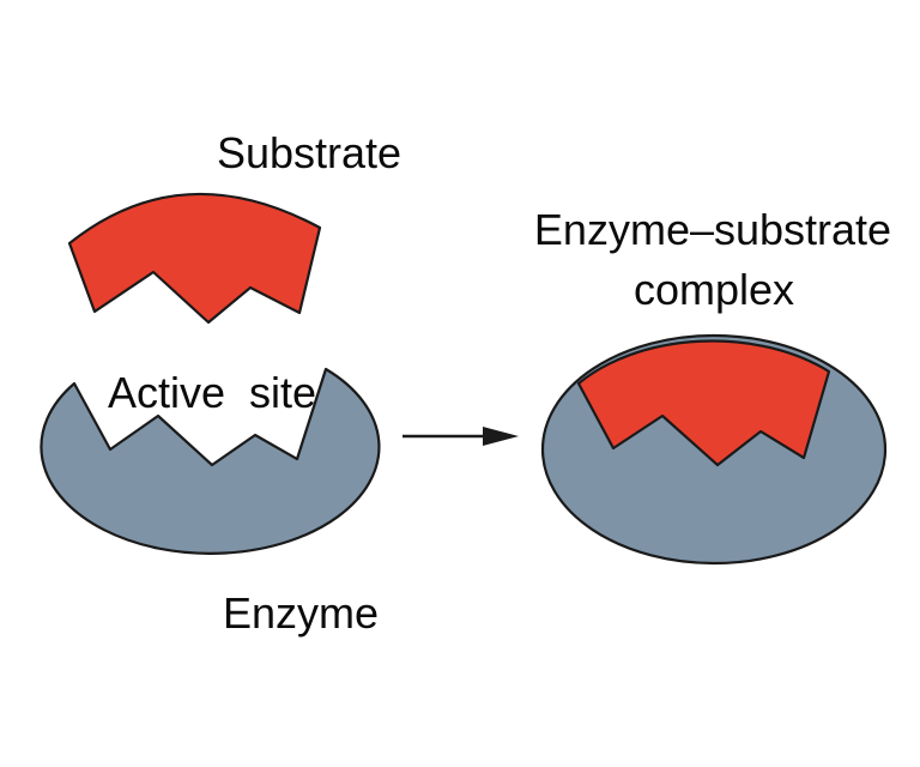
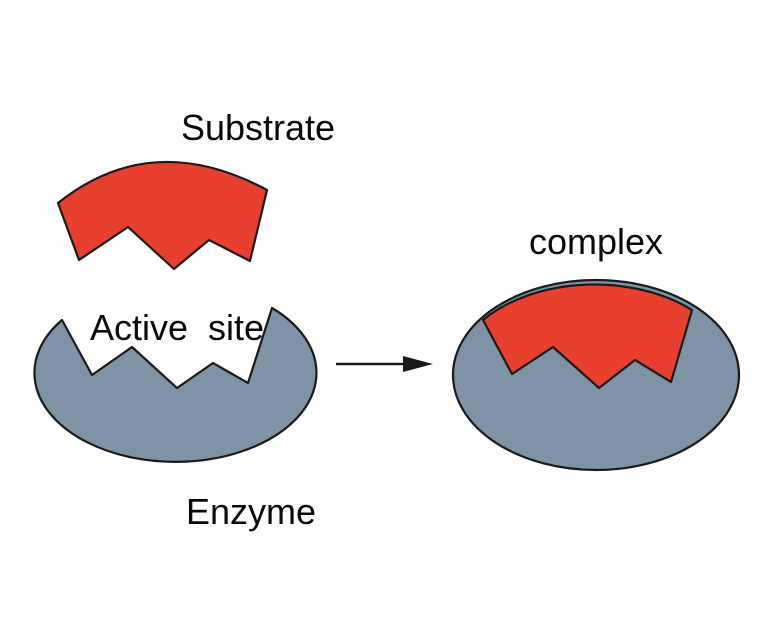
  Substrate
  Active site
  Enzyme
- Enzyme–substrate
  complex
